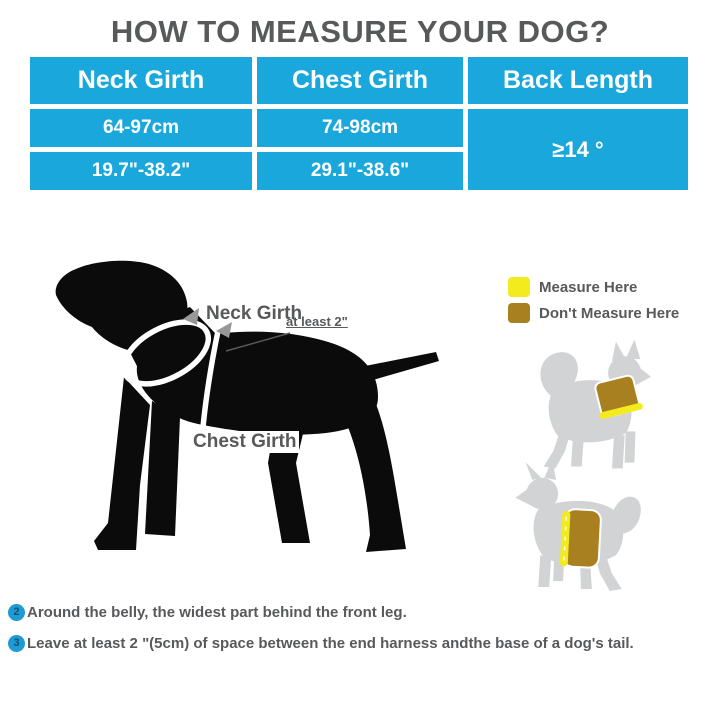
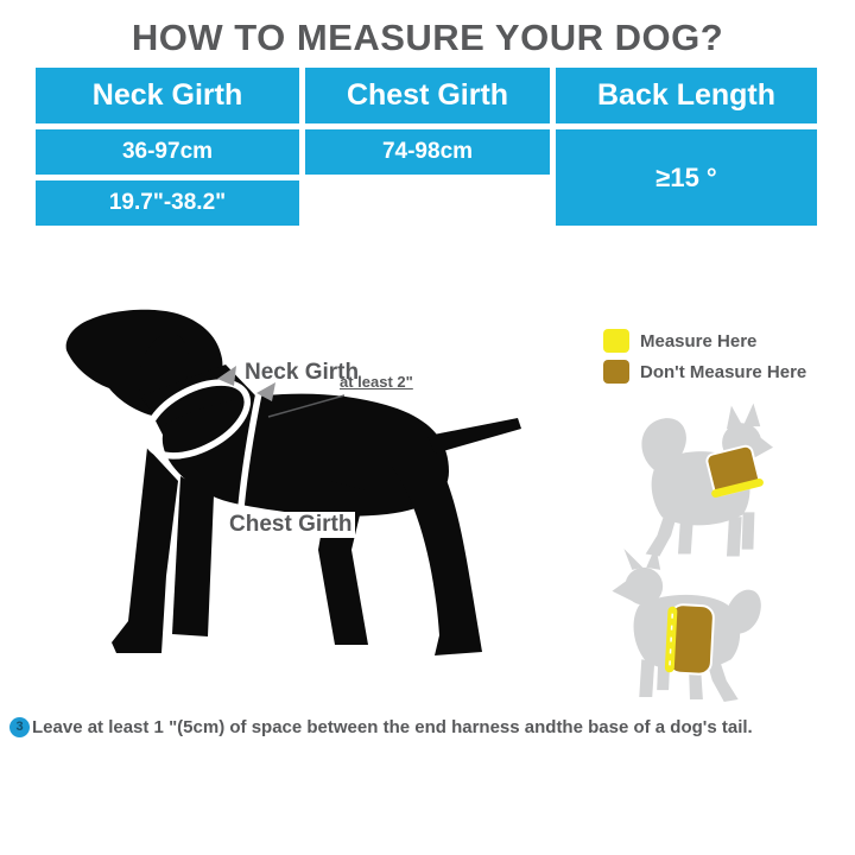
  HOW TO MEASURE YOUR DOG?
  Neck Girth
  Chest Girth
  Back Length
- 64-97cm
+ 36-97cm
  74-98cm
- ≥14 °
+ ≥15 °
  19.7"-38.2"
- 29.1"-38.6"
  Neck Girth
  at least 2"
  Chest Girth
  Measure Here
  Don't Measure Here
- 2
- Around the belly, the widest part behind the front leg.
  3
- Leave at least 2 "(5cm) of space between the end harness andthe base of a dog's tail.
+ Leave at least 1 "(5cm) of space between the end harness andthe base of a dog's tail.
